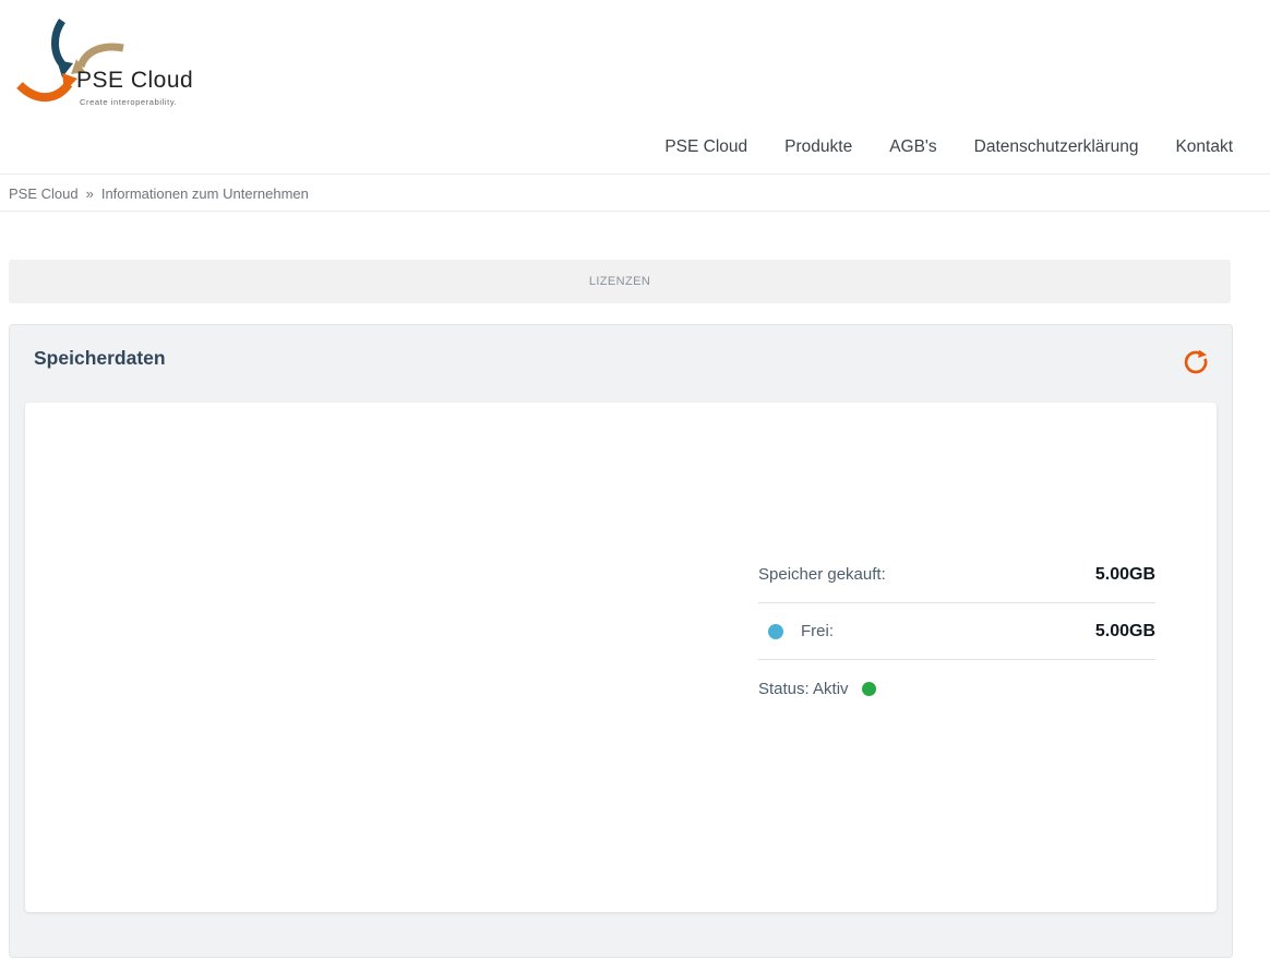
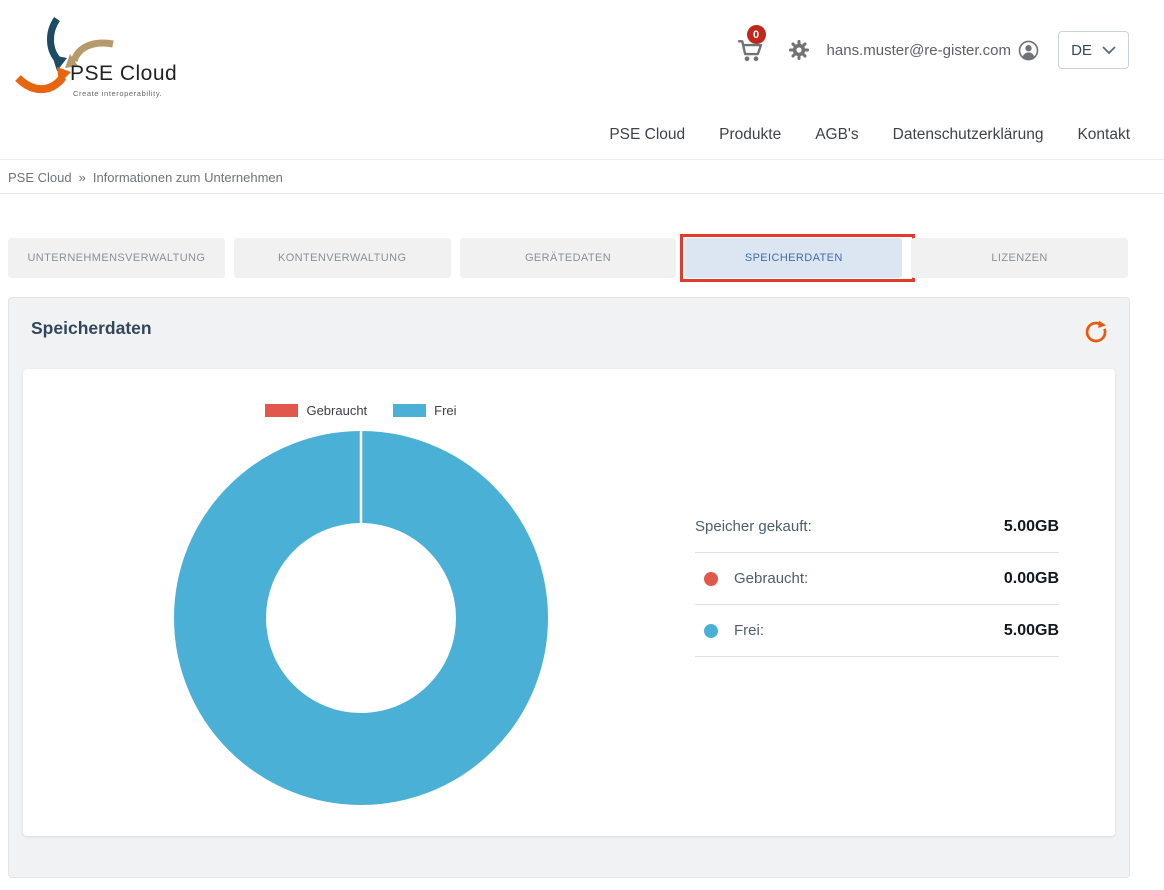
  PSE Cloud
  Create interoperability.
+ 0
+ hans.muster@re-gister.com
+ DE
  PSE Cloud
  Produkte
  AGB's
  Datenschutzerklärung
  Kontakt
  PSE Cloud
  »
  Informationen zum Unternehmen
+ UNTERNEHMENSVERWALTUNG
+ KONTENVERWALTUNG
+ GERÄTEDATEN
+ SPEICHERDATEN
  LIZENZEN
  Speicherdaten
+ Gebraucht
+ Frei
  Speicher gekauft:
  5.00GB
+ Gebraucht:
+ 0.00GB
  Frei:
  5.00GB
- Status: Aktiv
